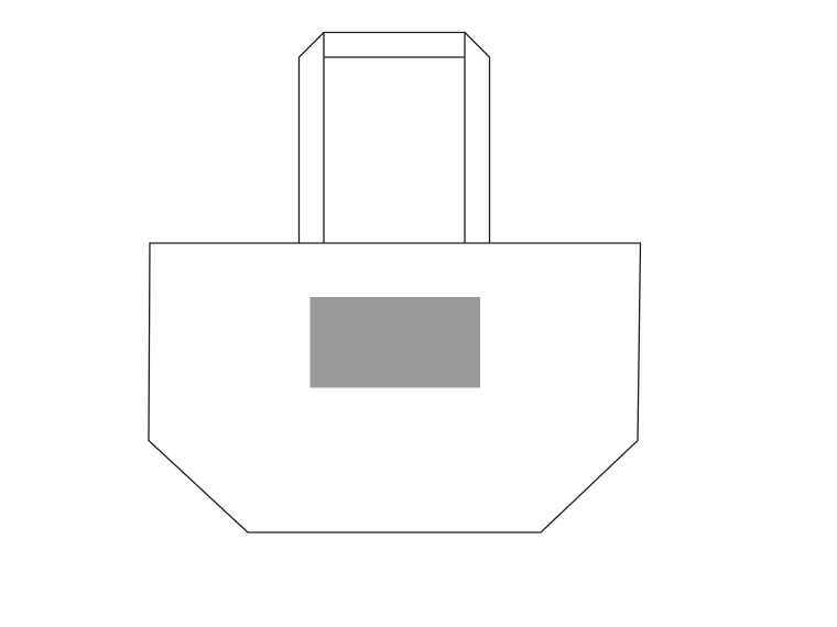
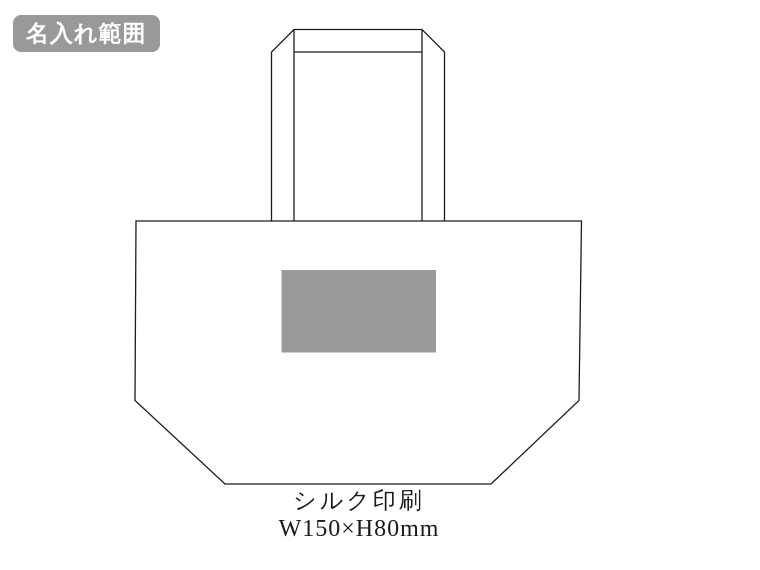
+ 名入れ範囲
+ シルク印刷
+ W150×H80mm
